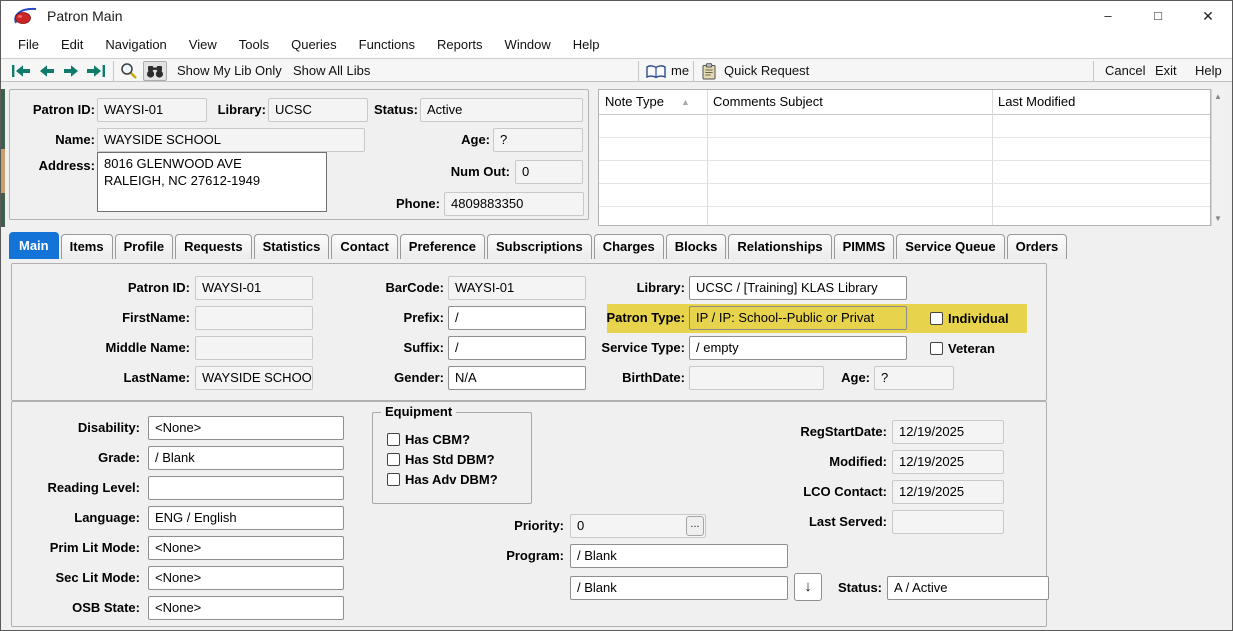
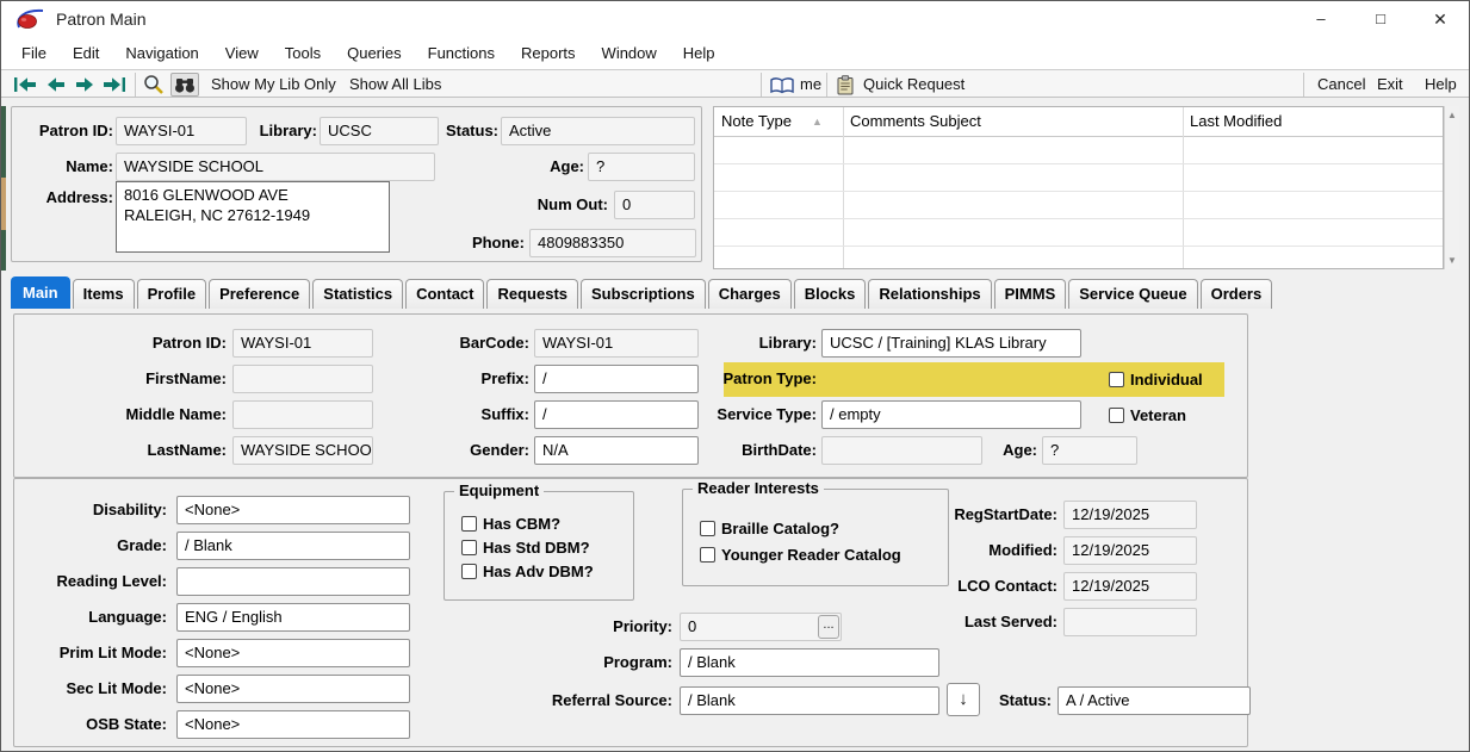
  Patron Main
  –
  □
  ✕
  File
  Edit
  Navigation
  View
  Tools
  Queries
  Functions
  Reports
  Window
  Help
  Show My Lib Only
  Show All Libs
  me
  Quick Request
  Cancel
  Exit
  Help
  Patron ID:
  WAYSI-01
  Library:
  UCSC
  Status:
  Active
  Name:
  WAYSIDE SCHOOL
  Age:
  ?
  Address:
  8016 GLENWOOD AVE
  RALEIGH, NC 27612-1949
  Num Out:
  0
  Phone:
  4809883350
  Note Type
  ▲
  Comments Subject
  Last Modified
  ▲
  ▼
  Main
  Items
  Profile
- Requests
+ Preference
  Statistics
  Contact
- Preference
+ Requests
  Subscriptions
  Charges
  Blocks
  Relationships
  PIMMS
  Service Queue
  Orders
  Patron ID:
  WAYSI-01
  FirstName:
  Middle Name:
  LastName:
  WAYSIDE SCHOO
  BarCode:
  WAYSI-01
  Prefix:
  /
  Suffix:
  /
  Gender:
  N/A
  Library:
  UCSC / [Training] KLAS Library
  Patron Type:
- IP / IP: School--Public or Privat
  Service Type:
  / empty
  BirthDate:
  Age:
  ?
  Individual
  Veteran
  Disability:
  <None>
  Grade:
  / Blank
  Reading Level:
  Language:
  ENG / English
  Prim Lit Mode:
  <None>
  Sec Lit Mode:
  <None>
  OSB State:
  <None>
  Equipment
  Has CBM?
  Has Std DBM?
  Has Adv DBM?
+ Reader Interests
+ Braille Catalog?
+ Younger Reader Catalog
  Priority:
  0
  ...
  Program:
  / Blank
+ Referral Source:
  / Blank
  ↓
  RegStartDate:
  12/19/2025
  Modified:
  12/19/2025
  LCO Contact:
  12/19/2025
  Last Served:
  Status:
  A / Active
